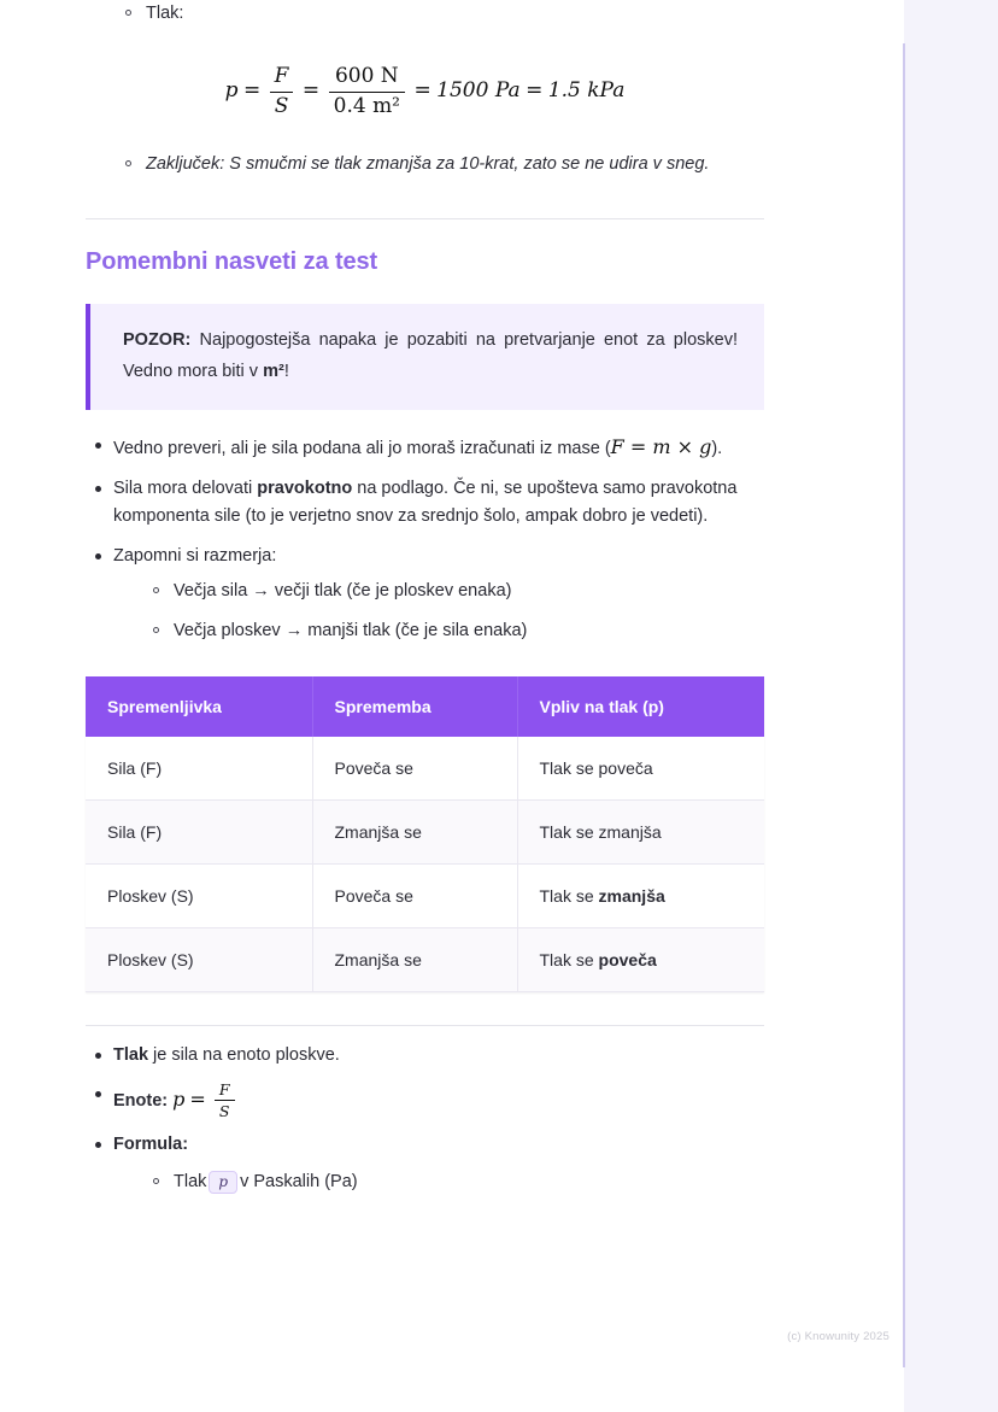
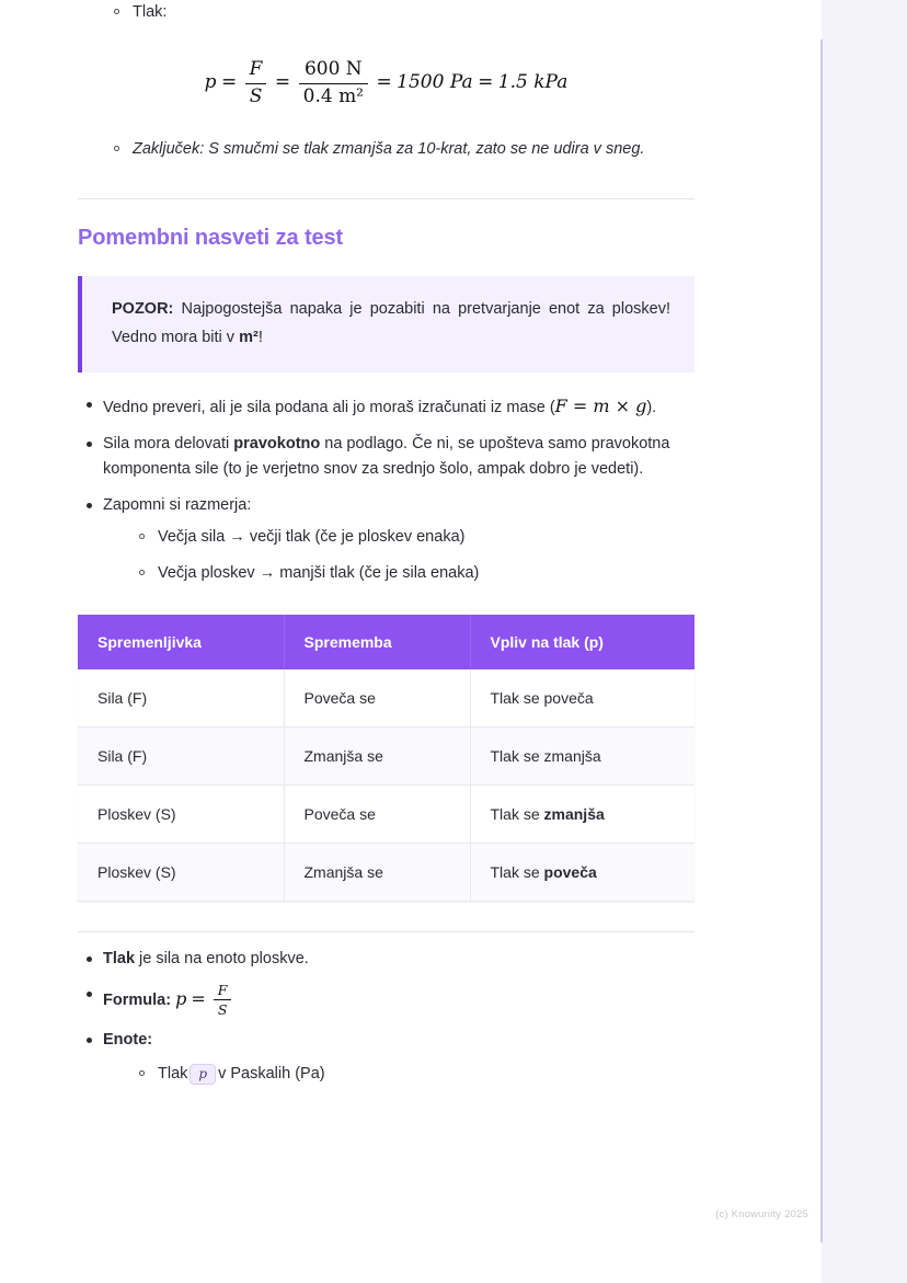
  Tlak:
  p =
  F
  S
  =
  600 N
  0.4 m²
  = 1500 Pa = 1.5 kPa
  Zaključek: S smučmi se tlak zmanjša za 10-krat, zato se ne udira v sneg.
  Pomembni nasveti za test
  POZOR: Najpogostejša napaka je pozabiti na pretvarjanje enot za ploskev! Vedno mora biti v m²!
  Vedno preveri, ali je sila podana ali jo moraš izračunati iz mase (F = m × g).
  Sila mora delovati pravokotno na podlago. Če ni, se upošteva samo pravokotna komponenta sile (to je verjetno snov za srednjo šolo, ampak dobro je vedeti).
  Zapomni si razmerja:
  Večja sila → večji tlak (če je ploskev enaka)
  Večja ploskev → manjši tlak (če je sila enaka)
  Spremenljivka	Sprememba	Vpliv na tlak (p)
  Sila (F)	Poveča se	Tlak se poveča
  Sila (F)	Zmanjša se	Tlak se zmanjša
  Ploskev (S)	Poveča se	Tlak se zmanjša
  Ploskev (S)	Zmanjša se	Tlak se poveča
  Tlak je sila na enoto ploskve.
- Enote: p =
+ Formula: p =
  F
  S
- Formula:
+ Enote:
  Tlak p v Paskalih (Pa)
  (c) Knowunity 2025
